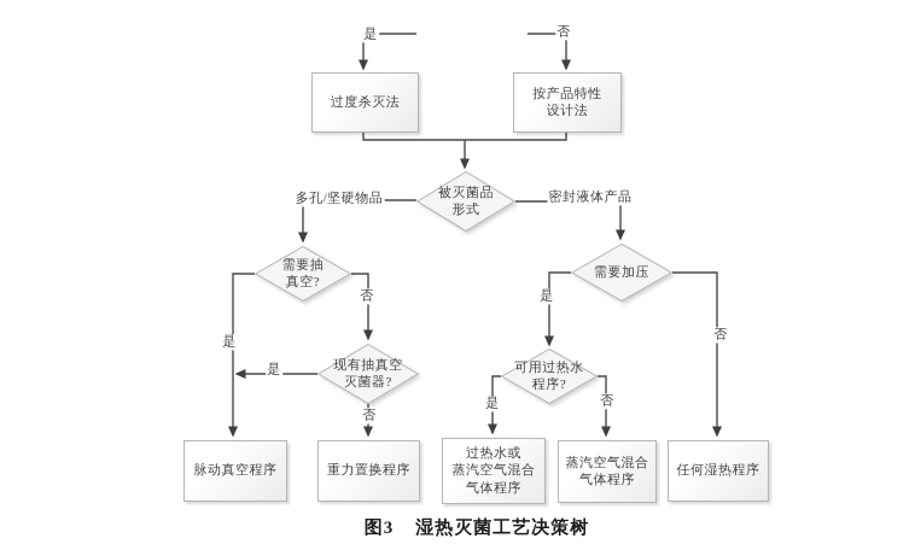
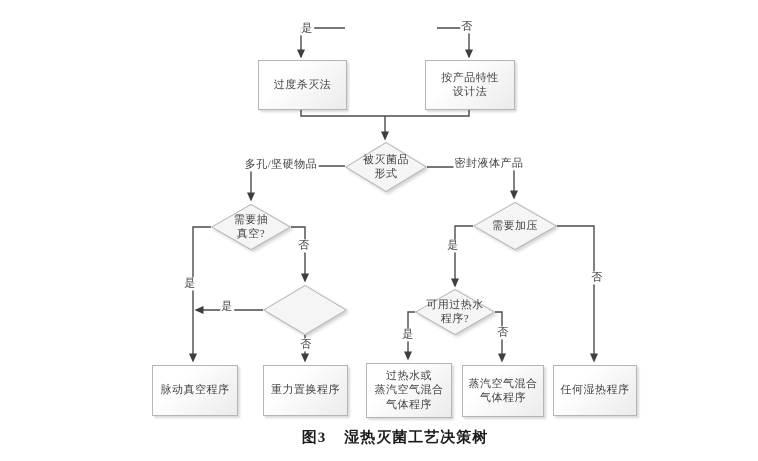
  被灭菌品
  形式
  需要抽
  真空?
- 现有抽真空
- 灭菌器?
  需要加压
  可用过热水
  程序?
  过度杀灭法
  按产品特性
  设计法
  脉动真空程序
  重力置换程序
  过热水或
  蒸汽空气混合
  气体程序
  蒸汽空气混合
  气体程序
  任何湿热程序
  是
  否
  多孔/坚硬物品
  密封液体产品
  是
  否
  是
  否
  是
  否
  是
  否
  图3 湿热灭菌工艺决策树
